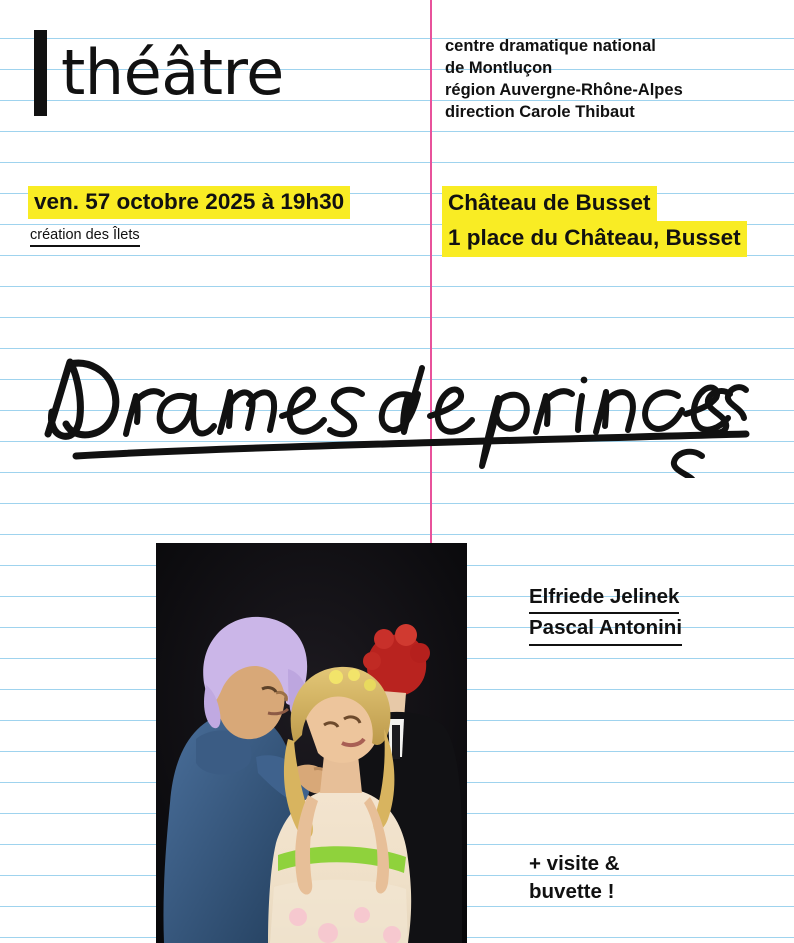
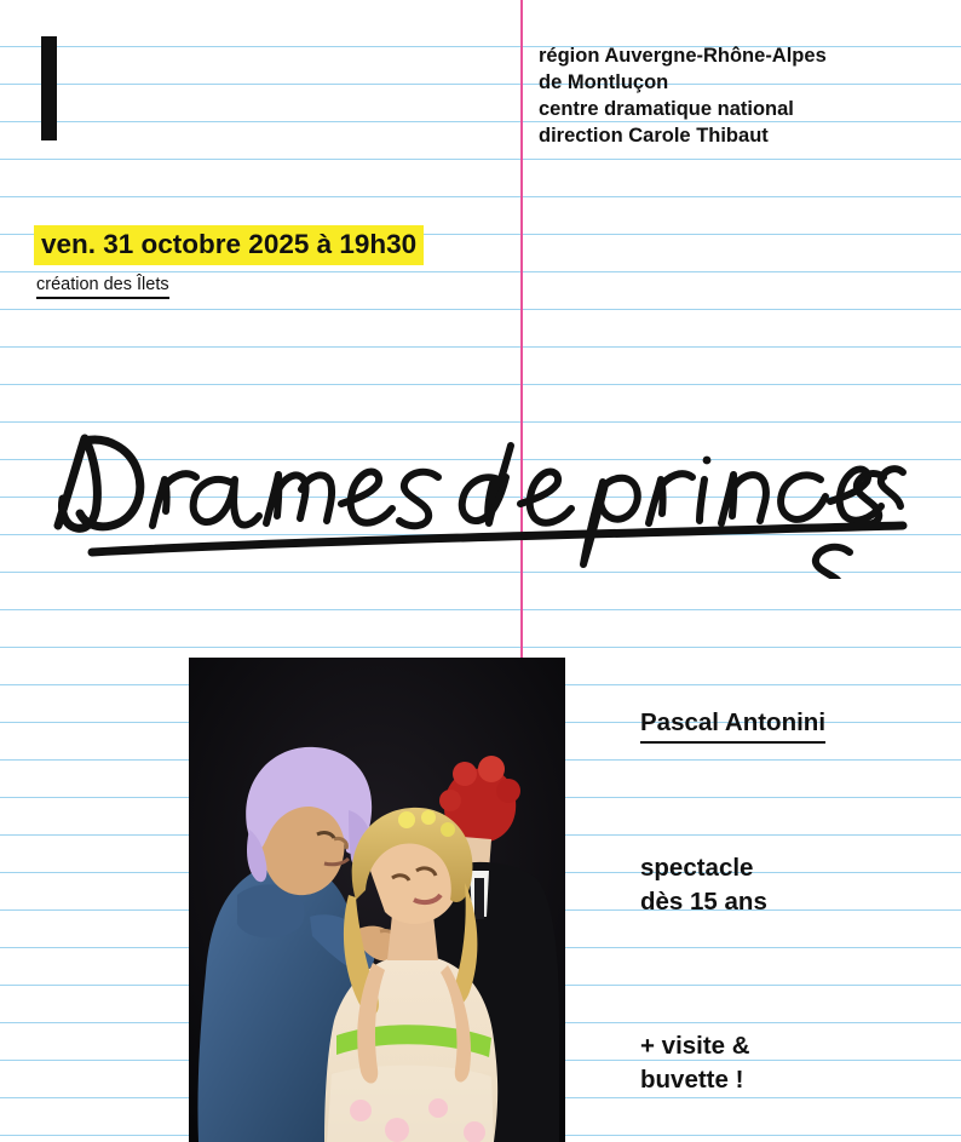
- théâtre
- centre dramatique national
+ région Auvergne-Rhône-Alpes
  de Montluçon
- région Auvergne-Rhône-Alpes
+ centre dramatique national
  direction Carole Thibaut
- ven. 57 octobre 2025 à 19h30
+ ven. 31 octobre 2025 à 19h30
  création des Îlets
- Château de Busset
- 1 place du Château, Busset
- Elfriede Jelinek
  Pascal Antonini
+ spectacle
+ dès 15 ans
  + visite &
  buvette !
